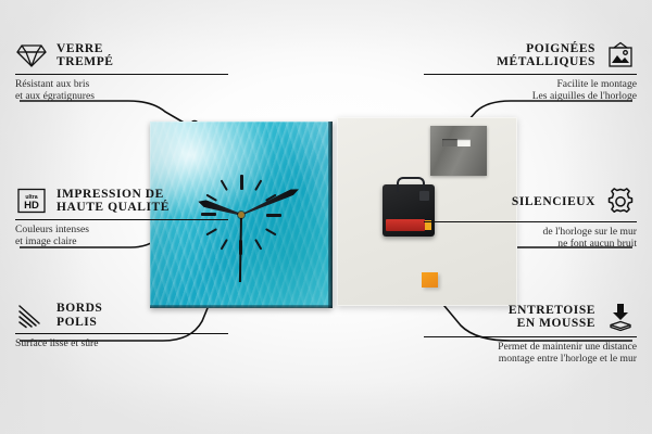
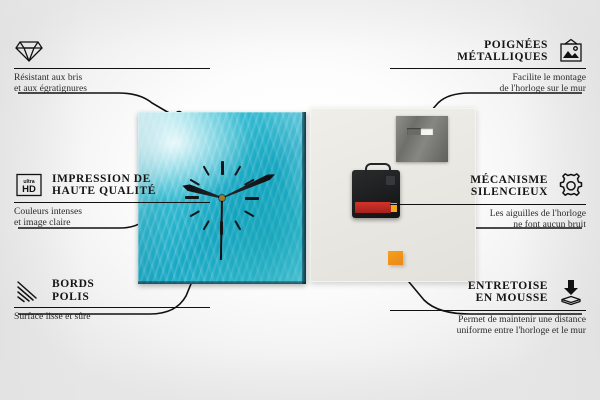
- VERRE
- TREMPÉ
  Résistant aux bris
  et aux égratignures
  HD
  IMPRESSION DE
  HAUTE QUALITÉ
  Couleurs intenses
  et image claire
  BORDS
  POLIS
  Surface lisse et sûre
  POIGNÉES
  MÉTALLIQUES
  Facilite le montage
- Les aiguilles de l'horloge
+ de l'horloge sur le mur
+ MÉCANISME
  SILENCIEUX
- de l'horloge sur le mur
+ Les aiguilles de l'horloge
  ne font aucun bruit
  ENTRETOISE
  EN MOUSSE
  Permet de maintenir une distance
- montage entre l'horloge et le mur
+ uniforme entre l'horloge et le mur
